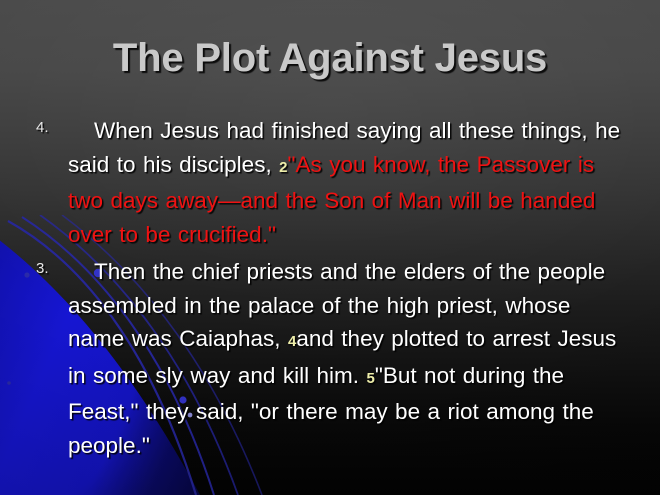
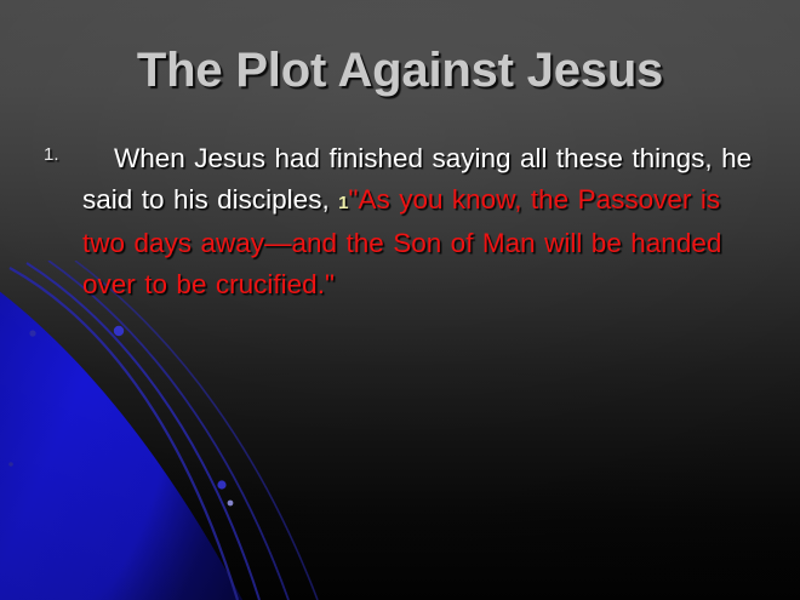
  The Plot Against Jesus
- 4.
+ 1.
- When Jesus had finished saying all these things, he said to his disciples, 2"As you know, the Passover is two days away—and the Son of Man will be handed over to be crucified."
+ When Jesus had finished saying all these things, he said to his disciples, 1"As you know, the Passover is two days away—and the Son of Man will be handed over to be crucified."
- 3.
- Then the chief priests and the elders of the people assembled in the palace of the high priest, whose name was Caiaphas, 4and they plotted to arrest Jesus in some sly way and kill him. 5"But not during the Feast," they said, "or there may be a riot among the people."
